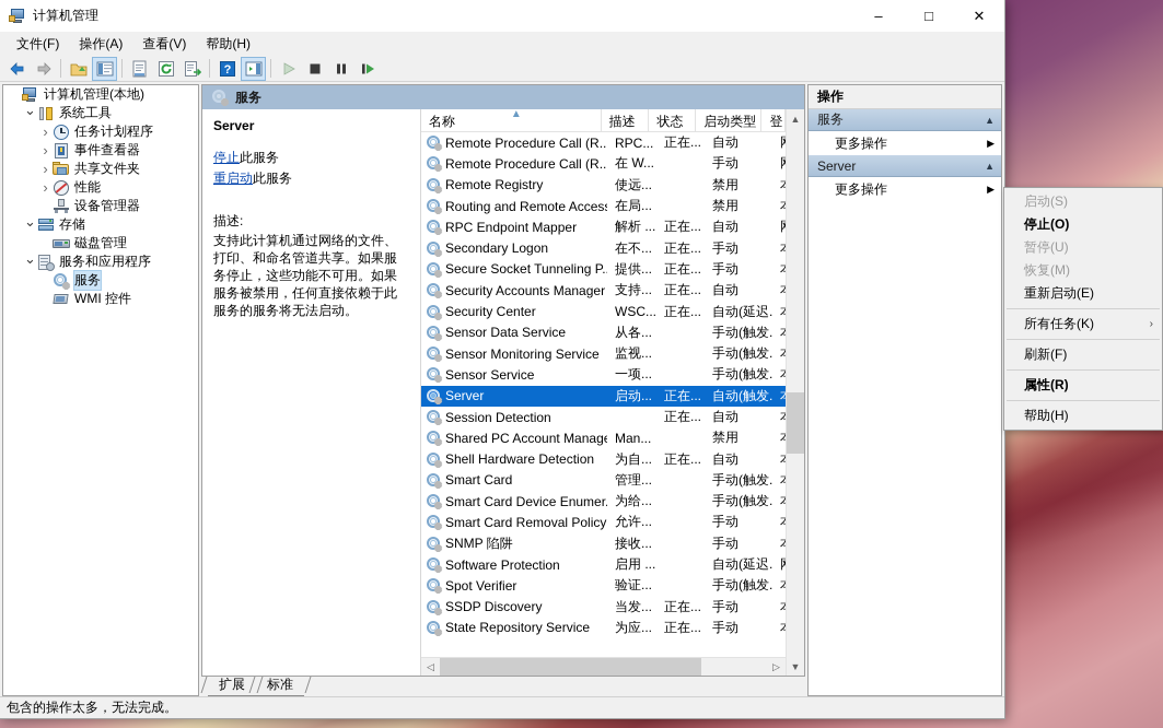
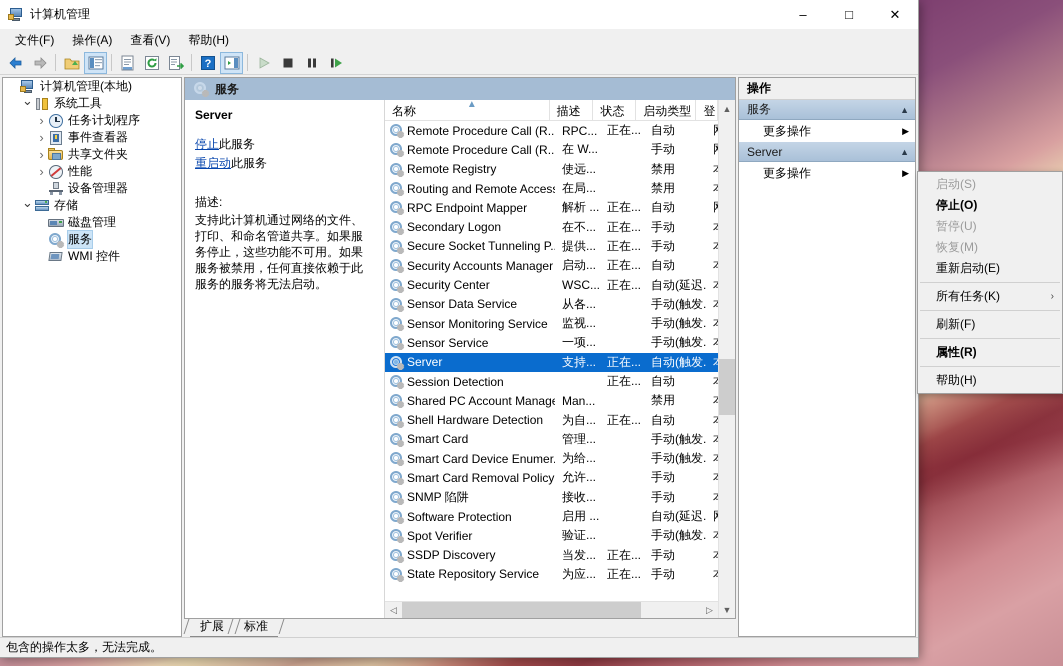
  计算机管理
  –
  □
  ✕
  文件(F)
  操作(A)
  查看(V)
  帮助(H)
  ?
  计算机管理(本地)
  系统工具
  任务计划程序
  事件查看器
  共享文件夹
  性能
  设备管理器
  存储
  磁盘管理
- 服务和应用程序
  服务
  WMI 控件
  服务
  Server
  停止此服务
  重启动此服务
  描述:
  支持此计算机通过网络的文件、打印、和命名管道共享。如果服务停止，这些功能不可用。如果服务被禁用，任何直接依赖于此服务的服务将无法启动。
  名称
  ▲
  描述
  状态
  启动类型
  登
  Remote Procedure Call (R..
  RPC...
  正在...
  自动
  Remote Procedure Call (R..
  在 W...
  手动
  Remote Registry
  使远...
  禁用
  Routing and Remote Acces
  在局...
  禁用
  RPC Endpoint Mapper
  解析 ...
  正在...
  自动
  Secondary Logon
  在不...
  正在...
  手动
  Secure Socket Tunneling P.
  提供...
  正在...
  手动
  Security Accounts Manager
- 支持...
+ 启动...
  正在...
  自动
  Security Center
  WSC...
  正在...
  自动(延迟.
  Sensor Data Service
  从各...
  手动(触发.
  Sensor Monitoring Service
  监视...
  手动(触发.
  Sensor Service
  一项...
  手动(触发.
  Server
- 启动...
+ 支持...
  正在...
  自动(触发.
  Session Detection
  正在...
  自动
  Shared PC Account Manag
  Man...
  禁用
  Shell Hardware Detection
  为自...
  正在...
  自动
  Smart Card
  管理...
  手动(触发.
  Smart Card Device Enumer.
  为给...
  手动(触发.
  Smart Card Removal Policy
  允许...
  手动
  SNMP 陷阱
  接收...
  手动
  Software Protection
  启用 ...
  自动(延迟.
  Spot Verifier
  验证...
  手动(触发.
  SSDP Discovery
  当发...
  正在...
  手动
  State Repository Service
  为应...
  正在...
  手动
  ◁
  ▷
  ▲
  ▼
  扩展
  标准
  操作
  服务
  ▲
  更多操作
  ▶
  Server
  ▲
  更多操作
  ▶
  包含的操作太多，无法完成。
  启动(S)
  停止(O)
  暂停(U)
  恢复(M)
  重新启动(E)
  所有任务(K)
  ›
  刷新(F)
  属性(R)
  帮助(H)
